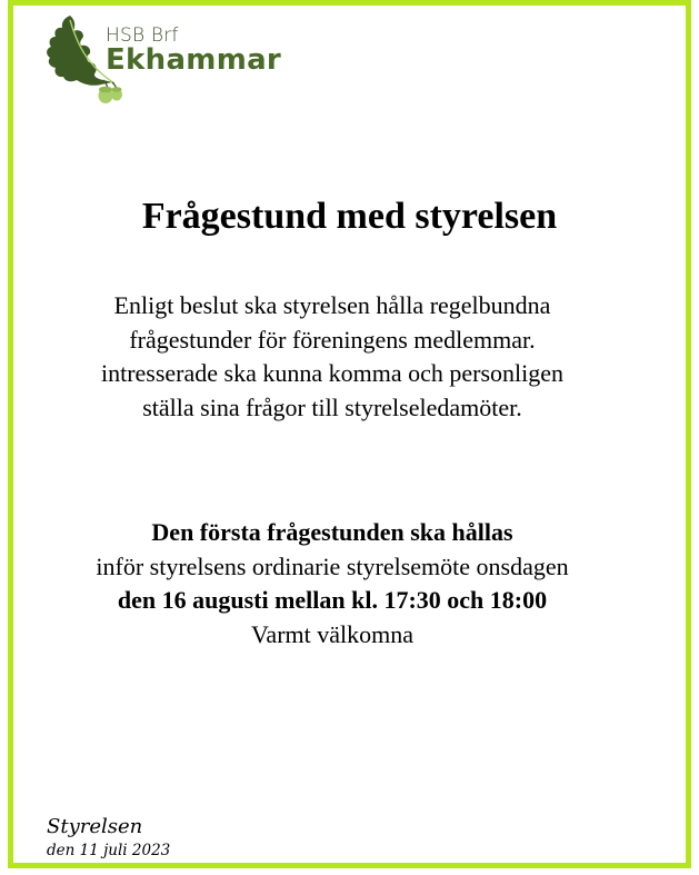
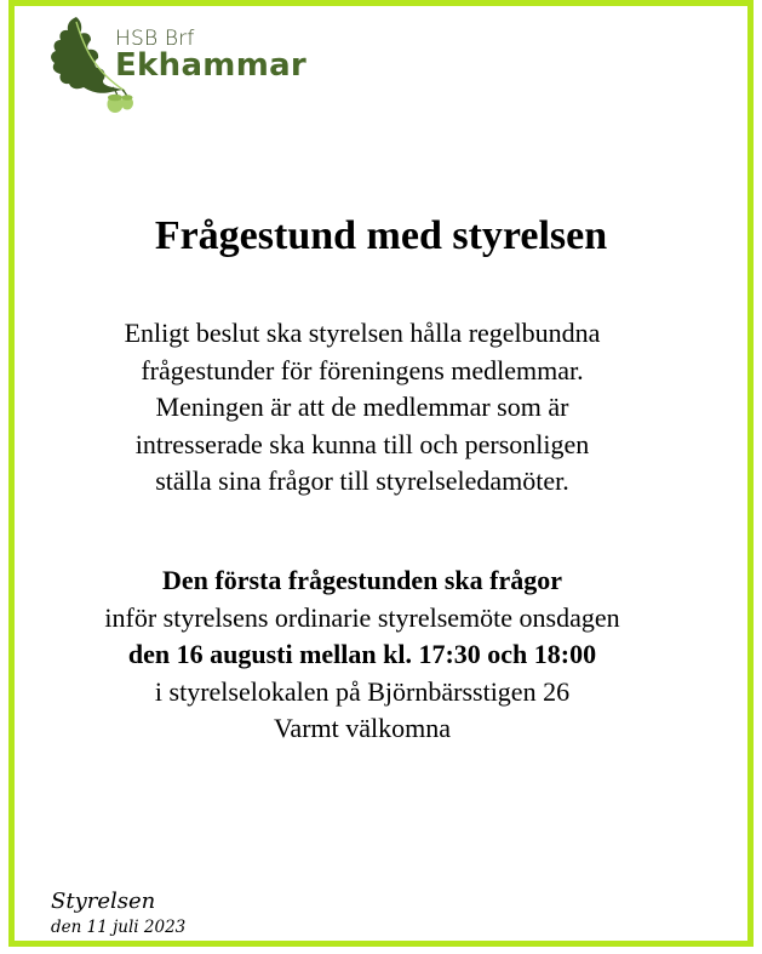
  HSB Brf
  Ekhammar
  Frågestund med styrelsen
  Enligt beslut ska styrelsen hålla regelbundna
  frågestunder för föreningens medlemmar.
+ Meningen är att de medlemmar som är
- intresserade ska kunna komma och personligen
+ intresserade ska kunna till och personligen
  ställa sina frågor till styrelseledamöter.
- Den första frågestunden ska hållas
+ Den första frågestunden ska frågor
  inför styrelsens ordinarie styrelsemöte onsdagen
  den 16 augusti mellan kl. 17:30 och 18:00
+ i styrelselokalen på Björnbärsstigen 26
  Varmt välkomna
  Styrelsen
  den 11 juli 2023
